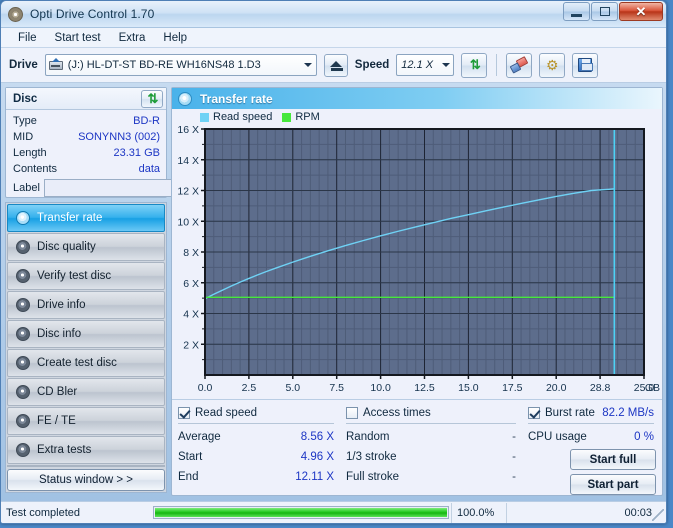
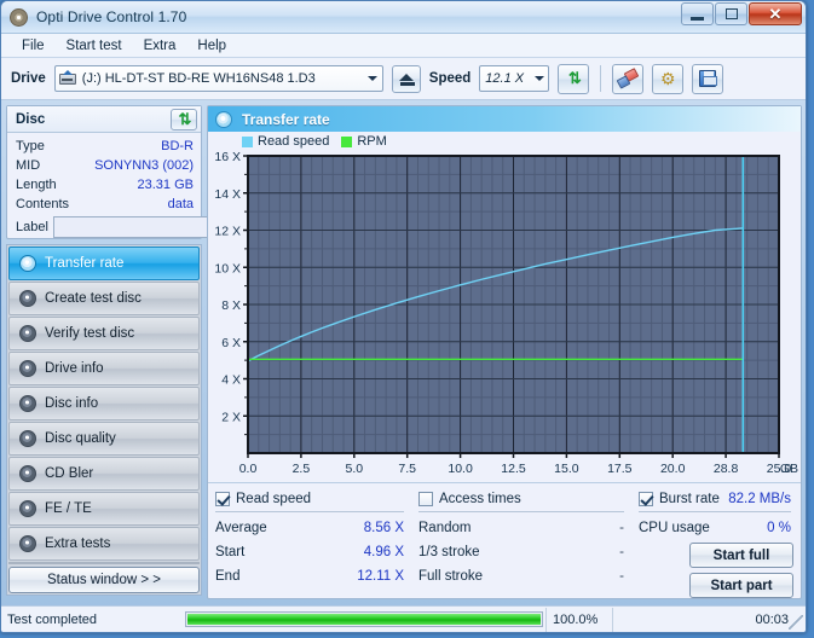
  Opti Drive Control 1.70
  ✕
  File
  Start test
  Extra
  Help
  Drive
  (J:) HL-DT-ST BD-RE WH16NS48 1.D3
  Speed
  12.1 X
  ⇅
  ⚙
  Disc
  ⇅
  Type
  BD-R
  MID
  SONYNN3 (002)
  Length
  23.31 GB
  Contents
  data
  Label
  Transfer rate
- Disc quality
+ Create test disc
  Verify test disc
  Drive info
  Disc info
- Create test disc
+ Disc quality
  CD Bler
  FE / TE
  Extra tests
  Status window > >
  Transfer rate
  Read speed
  RPM
  2 X
  4 X
  6 X
  8 X
  10 X
  12 X
  14 X
  16 X
  0.0
  2.5
  5.0
  7.5
  10.0
  12.5
  15.0
  17.5
  20.0
  28.8
  25.0
  GB
  Read speed
  Average
  8.56 X
  Start
  4.96 X
  End
  12.11 X
  Access times
  Random
  -
  1/3 stroke
  -
  Full stroke
  -
  Burst rate
  82.2 MB/s
  CPU usage
  0 %
  Start full
  Start part
  Test completed
  100.0%
  00:03
